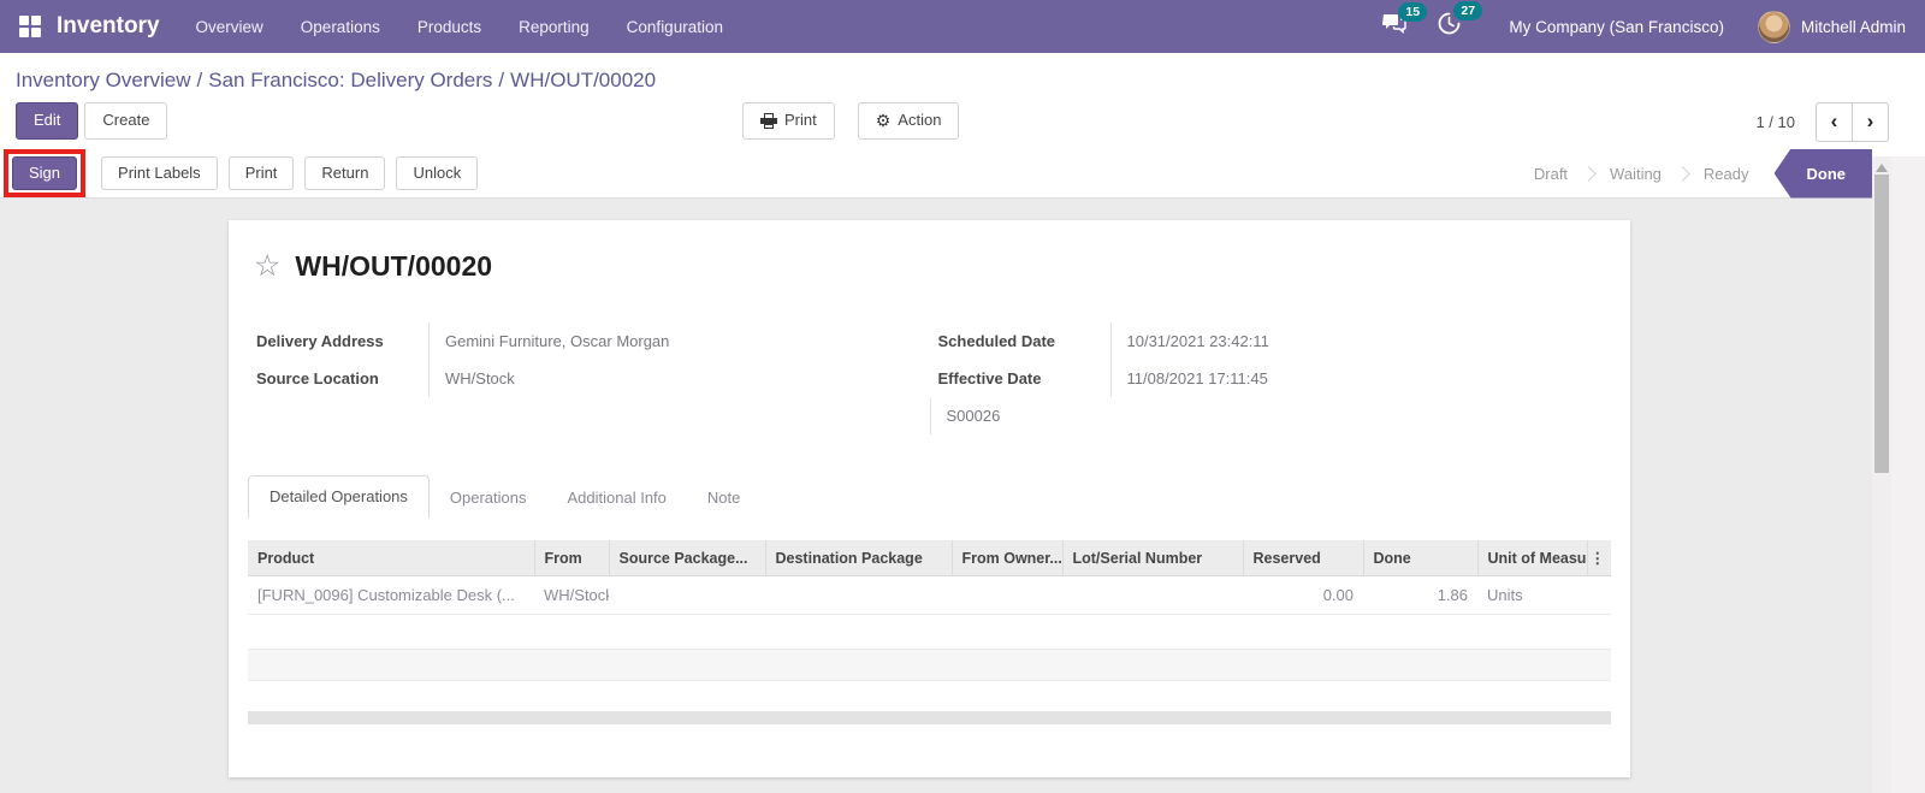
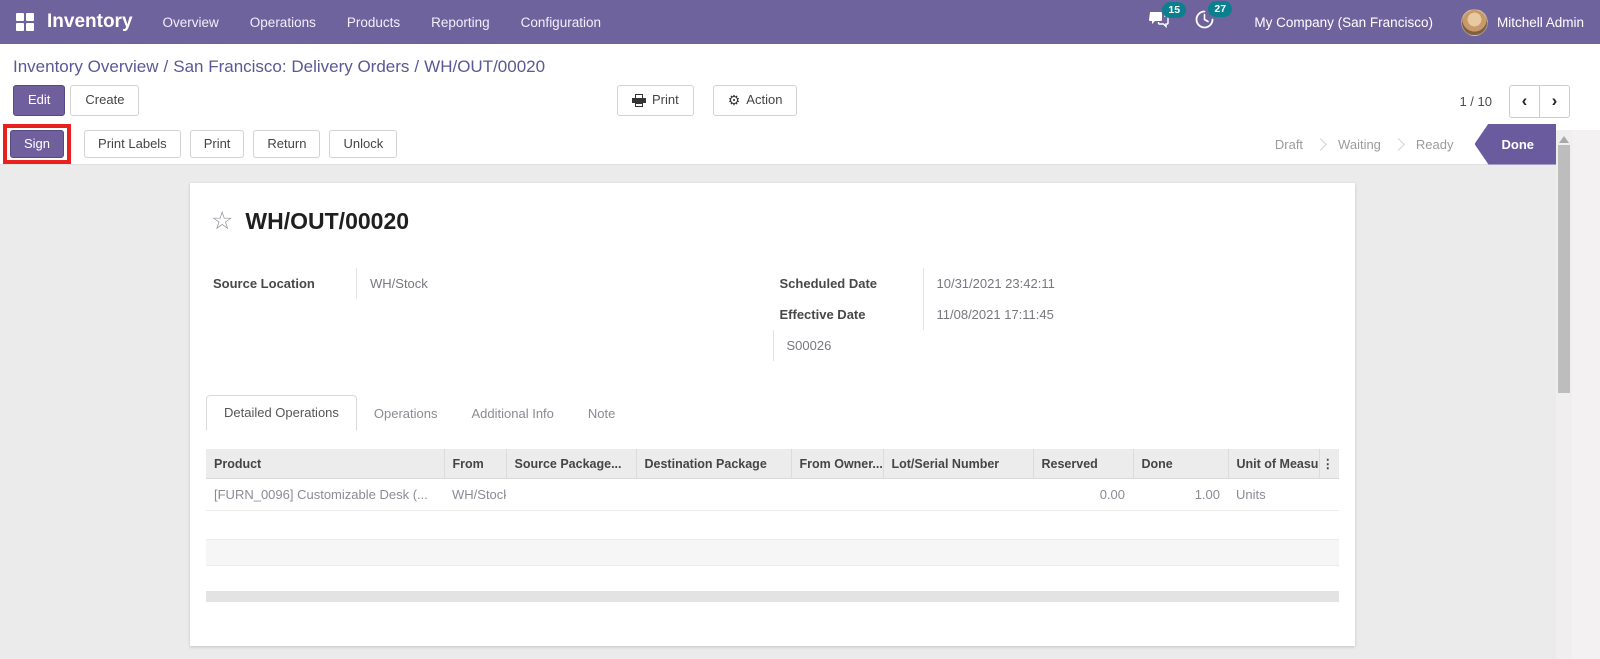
  Inventory
  Overview
  Operations
  Products
  Reporting
  Configuration
  15
  27
  My Company (San Francisco)
  Mitchell Admin
  Inventory Overview / San Francisco: Delivery Orders / WH/OUT/00020
  Edit
  Create
  Print
  ⚙
  Action
  1 / 10
  ‹
  ›
  Sign
  Print Labels
  Print
  Return
  Unlock
  Draft
  Waiting
  Ready
  Done
  ☆
  WH/OUT/00020
- Delivery Address
- Gemini Furniture, Oscar Morgan
  Source Location
  WH/Stock
  Scheduled Date
  10/31/2021 23:42:11
  Effective Date
  11/08/2021 17:11:45
  S00026
  Detailed Operations
  Operations
  Additional Info
  Note
  Product	From	Source Package...	Destination Package	From Owner...	Lot/Serial Number	Reserved	Done	Unit of Measu	⋮
- [FURN_0096] Customizable Desk (...	WH/Stoc					0.00	1.86	Units
+ [FURN_0096] Customizable Desk (...	WH/Stoc					0.00	1.00	Units
